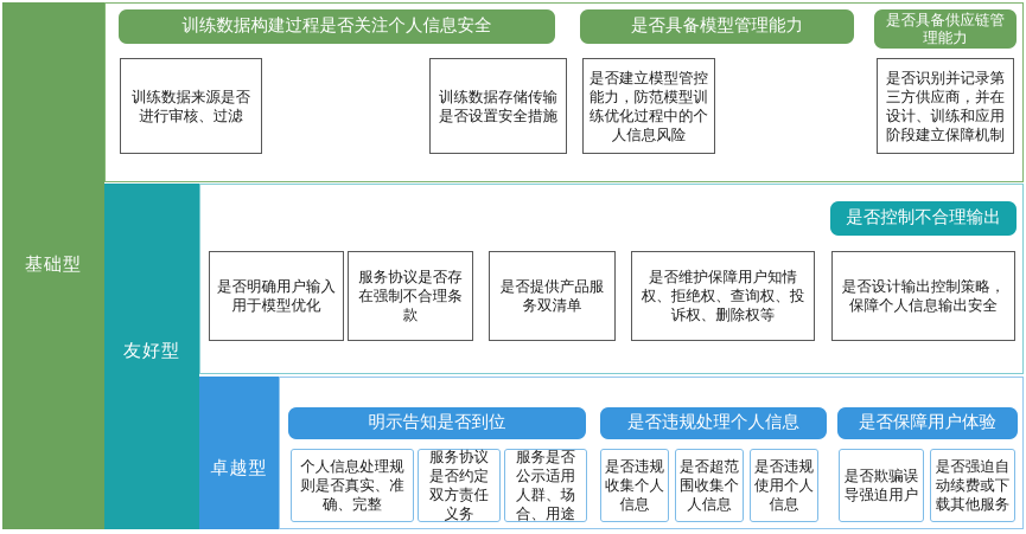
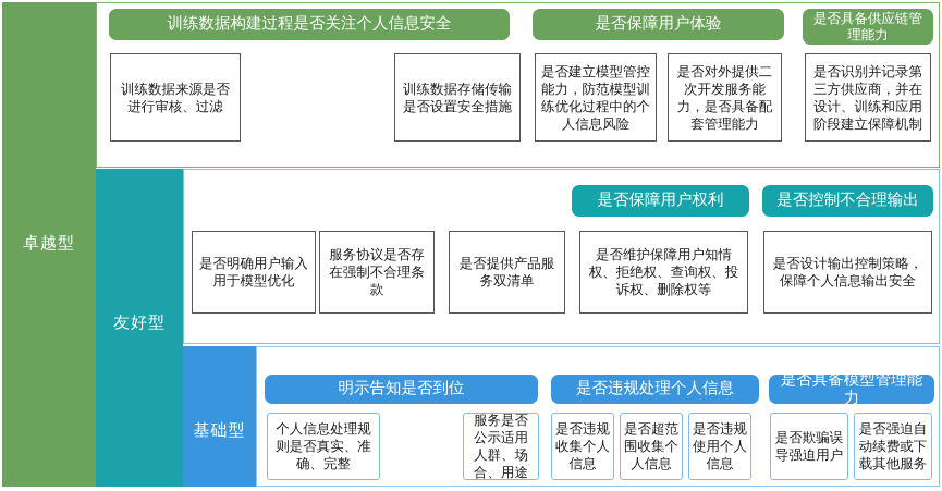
- 基础型
+ 卓越型
  训练数据构建过程是否关注个人信息安全
- 是否具备模型管理能力
+ 是否保障用户体验
  是否具备供应链管理能力
  训练数据来源是否进行审核、过滤
  训练数据存储传输是否设置安全措施
  是否建立模型管控能力，防范模型训练优化过程中的个人信息风险
+ 是否对外提供二次开发服务能力，是否具备配套管理能力
  是否识别并记录第三方供应商，并在设计、训练和应用阶段建立保障机制
  友好型
+ 是否保障用户权利
  是否控制不合理输出
  是否明确用户输入用于模型优化
  服务协议是否存在强制不合理条款
  是否提供产品服务双清单
  是否维护保障用户知情权、拒绝权、查询权、投诉权、删除权等
  是否设计输出控制策略，保障个人信息输出安全
- 卓越型
+ 基础型
  明示告知是否到位
  是否违规处理个人信息
- 是否保障用户体验
+ 是否具备模型管理能力
  个人信息处理规则是否真实、准确、完整
- 服务协议是否约定双方责任义务
  服务是否公示适用人群、场合、用途
  是否违规收集个人信息
  是否超范围收集个人信息
  是否违规使用个人信息
  是否欺骗误导强迫用户
  是否强迫自动续费或下载其他服务
